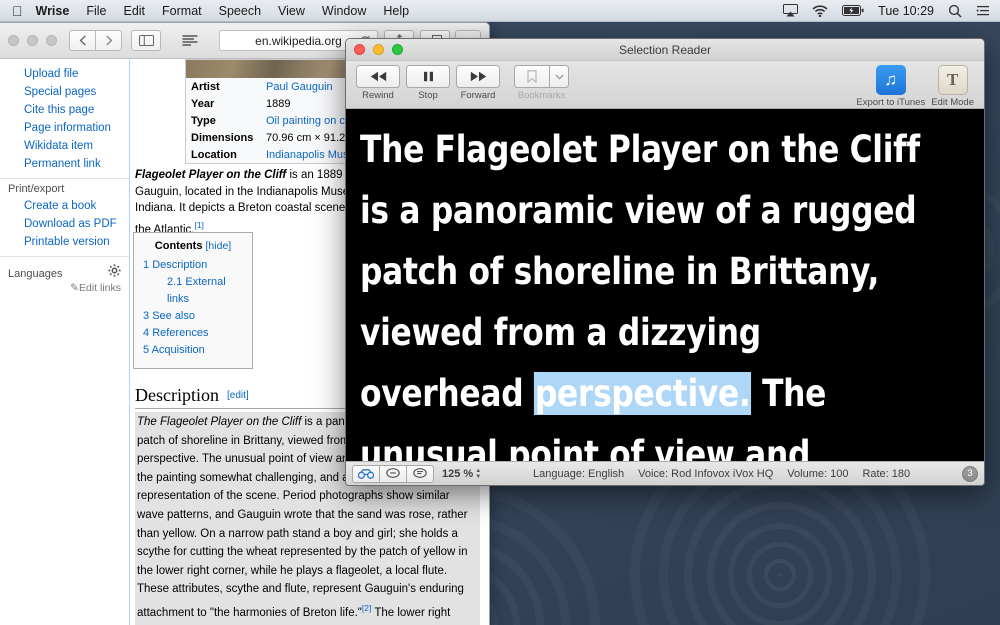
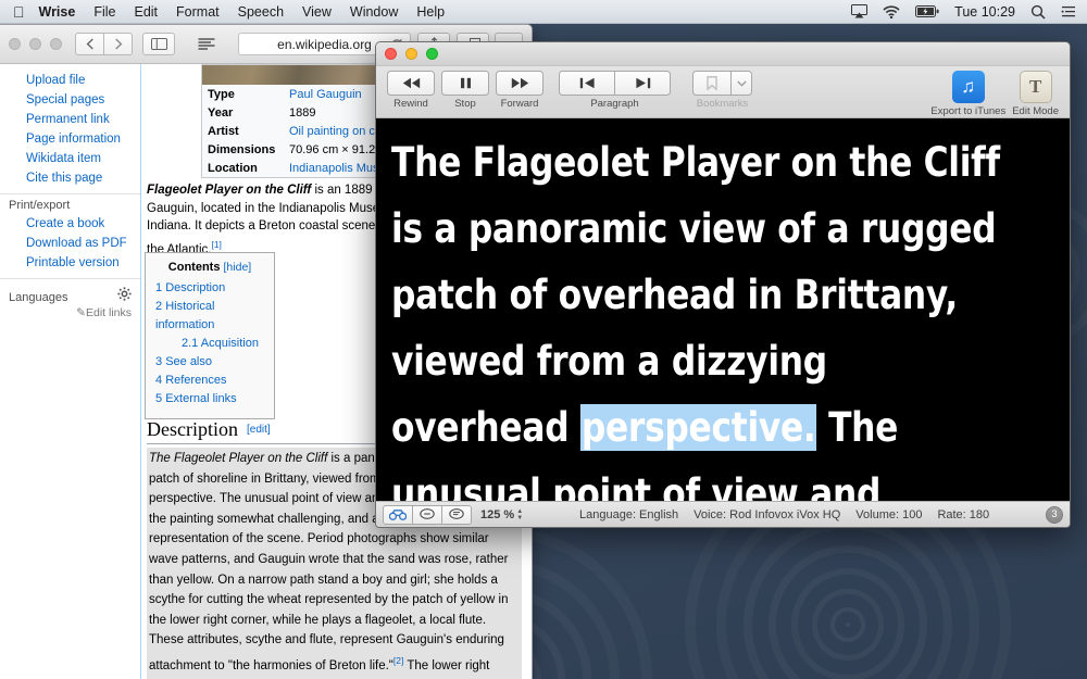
  
  Wrise
  File
  Edit
  Format
  Speech
  View
  Window
  Help
  Tue 10:29
  en.wikipedia.org
  Upload file
  Special pages
- Cite this page
+ Permanent link
  Page information
  Wikidata item
- Permanent link
+ Cite this page
  Print/export
  Create a book
  Download as PDF
  Printable version
  Languages
  ✎Edit links
- Artist	Paul Gauguin
+ Type	Paul Gauguin
  Year	1889
- Type	Oil painting on c
+ Artist	Oil painting on c
  Dimensions	70.96 cm × 91.2
  Location	Indianapolis Mu
  Contents [hide]
  1 Description
+ 2 Historical information
- 2.1 External links
+ 2.1 Acquisition
  3 See also
  4 References
- 5 Acquisition
+ 5 External links
  Description [edit]
  The Flageolet Player on the Cliff is a pan patch of shoreline in Brittany, viewed fro perspective. The unusual point of view a the painting somewhat challenging, and representation of the scene. Period photographs show similar wave patterns, and Gauguin wrote that the sand was rose, rather than yellow. On a narrow path stand a boy and girl; she holds a scythe for cutting the wheat represented by the patch of yellow in the lower right corner, while he plays a flageolet, a local flute. These attributes, scythe and flute, represent Gauguin's enduring attachment to "the harmonies of Breton life."[2] The lower right
- Selection Reader
  Rewind
  Stop
  Forward
+ Paragraph
  Bookmarks
  ♫
  Export to iTunes
  T
  Edit Mode
- The Flageolet Player on the Cliff is a panoramic view of a rugged patch of shoreline in Brittany, viewed from a dizzying overhead perspective. The unusual point of view and
+ The Flageolet Player on the Cliff is a panoramic view of a rugged patch of overhead in Brittany, viewed from a dizzying overhead perspective. The unusual point of view and
  125 %
  Language: English
  Voice: Rod Infovox iVox HQ
  Volume: 100
  Rate: 180
  3
